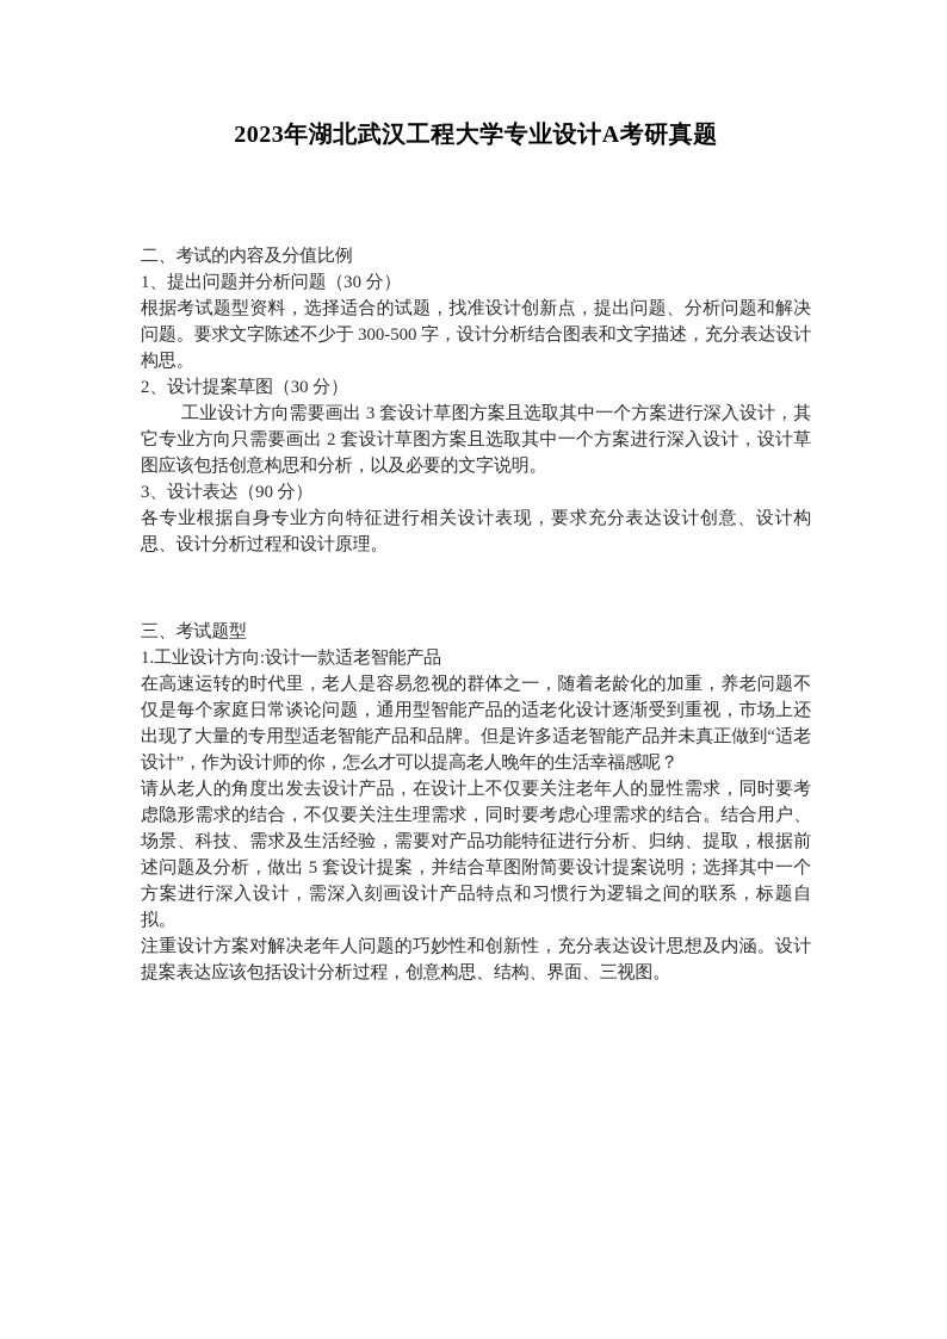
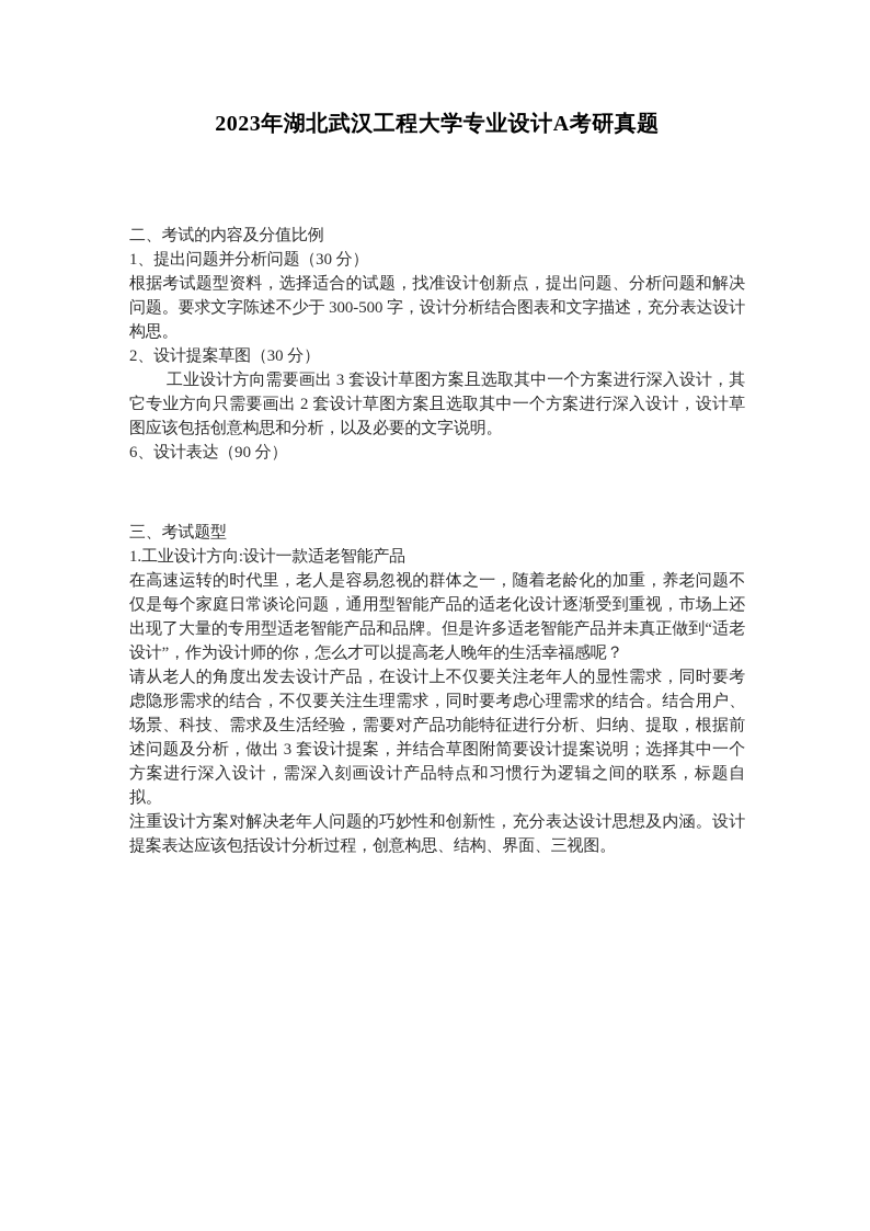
  2023年湖北武汉工程大学专业设计A考研真题
  二、考试的内容及分值比例
  1、提出问题并分析问题（30 分）
  根据考试题型资料，选择适合的试题，找准设计创新点，提出问题、分析问题和解决问题。要求文字陈述不少于 300-500 字，设计分析结合图表和文字描述，充分表达设计构思。
  2、设计提案草图（30 分）
  工业设计方向需要画出 3 套设计草图方案且选取其中一个方案进行深入设计，其它专业方向只需要画出 2 套设计草图方案且选取其中一个方案进行深入设计，设计草图应该包括创意构思和分析，以及必要的文字说明。
- 3、设计表达（90 分）
+ 6、设计表达（90 分）
- 各专业根据自身专业方向特征进行相关设计表现，要求充分表达设计创意、设计构思、设计分析过程和设计原理。
  三、考试题型
  1.工业设计方向:设计一款适老智能产品
  在高速运转的时代里，老人是容易忽视的群体之一，随着老龄化的加重，养老问题不仅是每个家庭日常谈论问题，通用型智能产品的适老化设计逐渐受到重视，市场上还出现了大量的专用型适老智能产品和品牌。但是许多适老智能产品并未真正做到“适老设计”，作为设计师的你，怎么才可以提高老人晚年的生活幸福感呢？
- 请从老人的角度出发去设计产品，在设计上不仅要关注老年人的显性需求，同时要考虑隐形需求的结合，不仅要关注生理需求，同时要考虑心理需求的结合。结合用户、场景、科技、需求及生活经验，需要对产品功能特征进行分析、归纳、提取，根据前述问题及分析，做出 5 套设计提案，并结合草图附简要设计提案说明；选择其中一个方案进行深入设计，需深入刻画设计产品特点和习惯行为逻辑之间的联系，标题自拟。
+ 请从老人的角度出发去设计产品，在设计上不仅要关注老年人的显性需求，同时要考虑隐形需求的结合，不仅要关注生理需求，同时要考虑心理需求的结合。结合用户、场景、科技、需求及生活经验，需要对产品功能特征进行分析、归纳、提取，根据前述问题及分析，做出 3 套设计提案，并结合草图附简要设计提案说明；选择其中一个方案进行深入设计，需深入刻画设计产品特点和习惯行为逻辑之间的联系，标题自拟。
  注重设计方案对解决老年人问题的巧妙性和创新性，充分表达设计思想及内涵。设计提案表达应该包括设计分析过程，创意构思、结构、界面、三视图。
